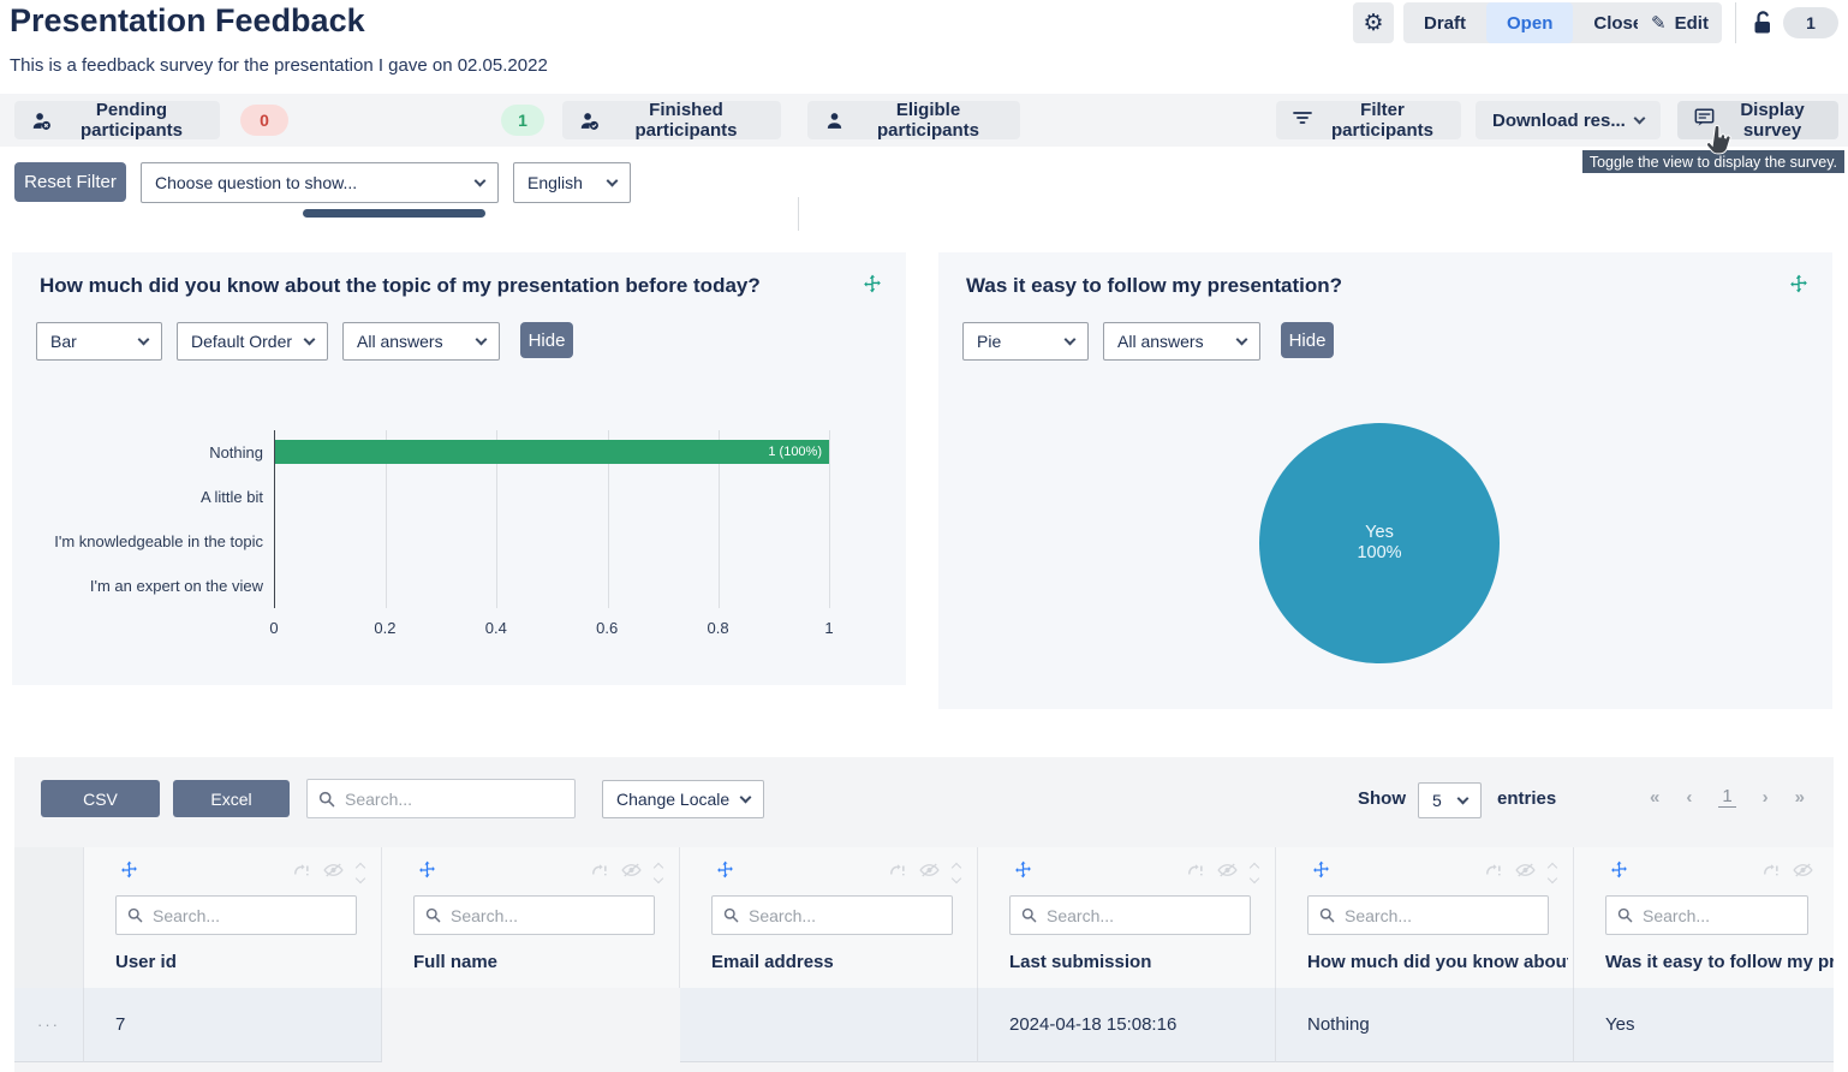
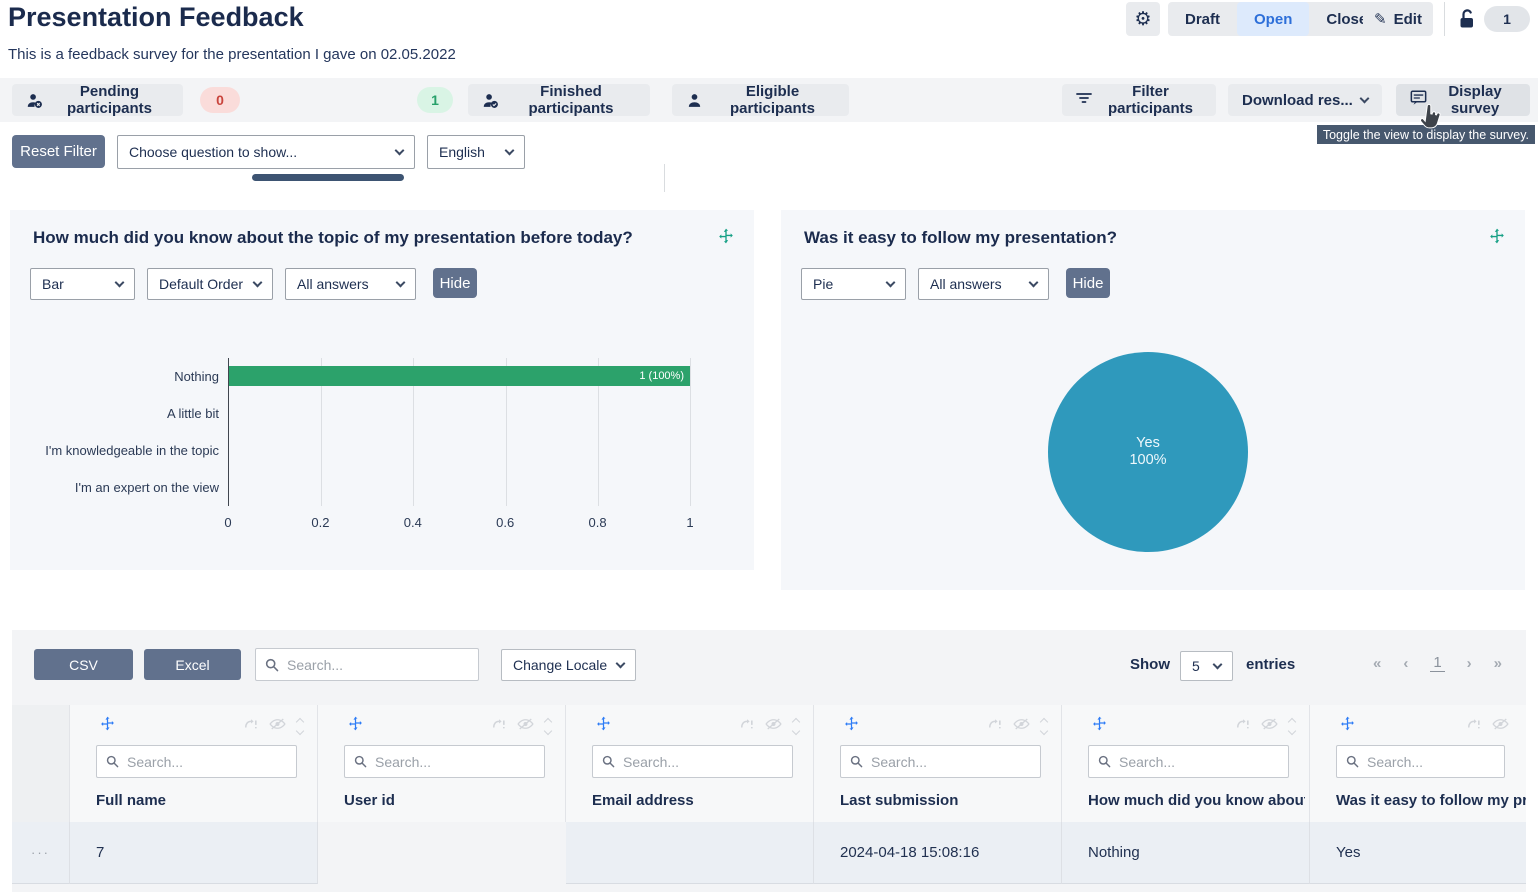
  Presentation Feedback
  This is a feedback survey for the presentation I gave on 02.05.2022
  ⚙
  Draft
  Open
  ✎
  Edit
  1
  Pending participants
  0
  1
  Finished participants
  Eligible participants
  Filter participants
  Download res...
  Display survey
  Toggle the view to display the survey.
  Reset Filter
  Choose question to show...
  English
  How much did you know about the topic of my presentation before today?
  Bar
  Default Order
  All answers
  Hide
  Nothing
  A little bit
  I'm knowledgeable in the topic
  I'm an expert on the view
  1 (100%)
  0
  0.2
  0.4
  0.6
  0.8
  1
  Was it easy to follow my presentation?
  Pie
  All answers
  Hide
  Yes
  100%
  CSV
  Excel
  Search...
  Change Locale
  Show
  5
  entries
  «
  ‹
  1
  ›
  »
  Search...
- User id
+ Full name
  Search...
- Full name
+ User id
  Search...
  Email address
  Search...
  Last submission
  Search...
  How much did you know abou
  Search...
  Was it easy to follow my pr
  ···
  7
  2024-04-18 15:08:16
  Nothing
  Yes
